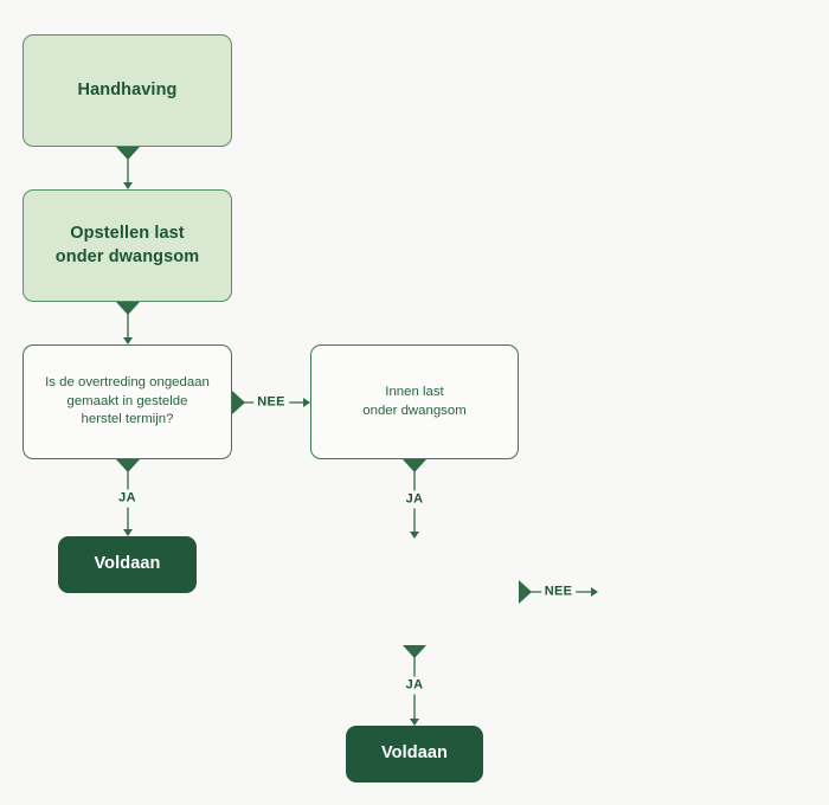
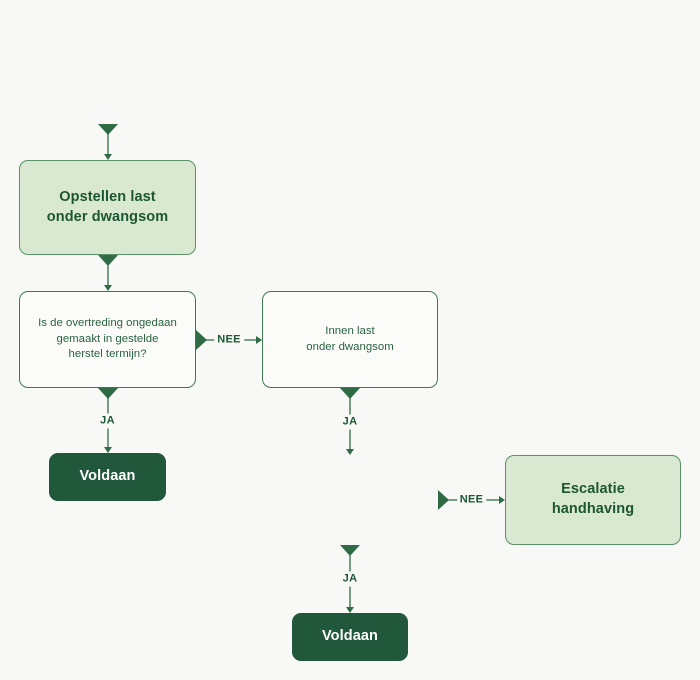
- Handhaving
  Opstellen last
  onder dwangsom
  Is de overtreding ongedaan
  gemaakt in gestelde
  herstel termijn?
  Voldaan
  Innen last
  onder dwangsom
  Voldaan
+ Escalatie
+ handhaving
  JA
  NEE
  JA
  JA
  NEE
